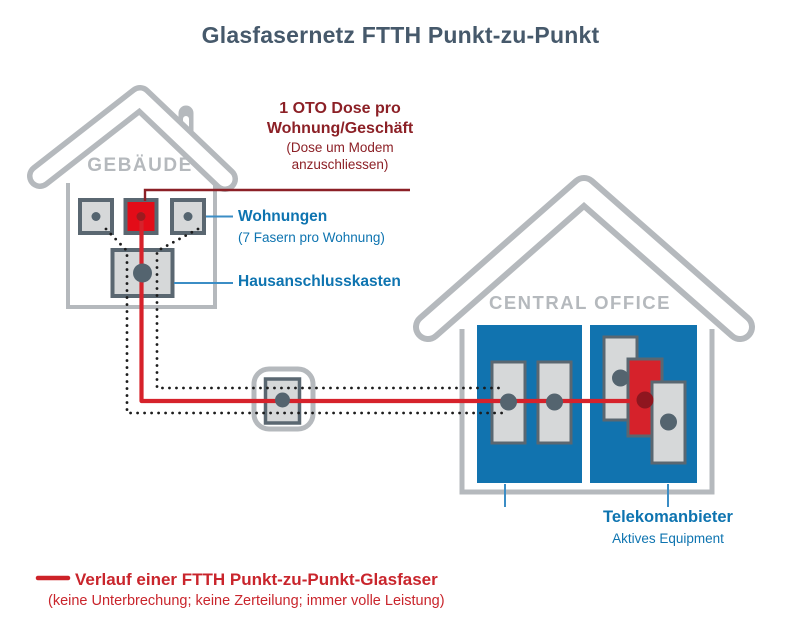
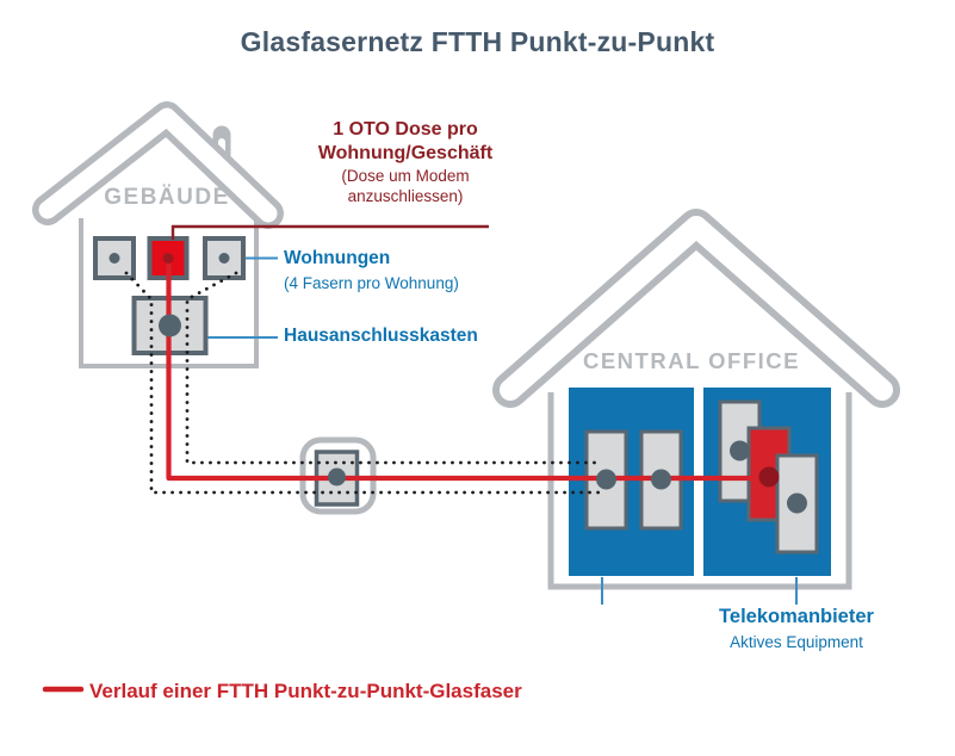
  Glasfasernetz FTTH Punkt-zu-Punkt
  GEBÄUDE
  CENTRAL OFFICE
  1 OTO Dose pro
  Wohnung/Geschäft
  (Dose um Modem
  anzuschliessen)
  Wohnungen
- (7 Fasern pro Wohnung)
+ (4 Fasern pro Wohnung)
  Hausanschlusskasten
  Telekomanbieter
  Aktives Equipment
  Verlauf einer FTTH Punkt-zu-Punkt-Glasfaser
- (keine Unterbrechung; keine Zerteilung; immer volle Leistung)
